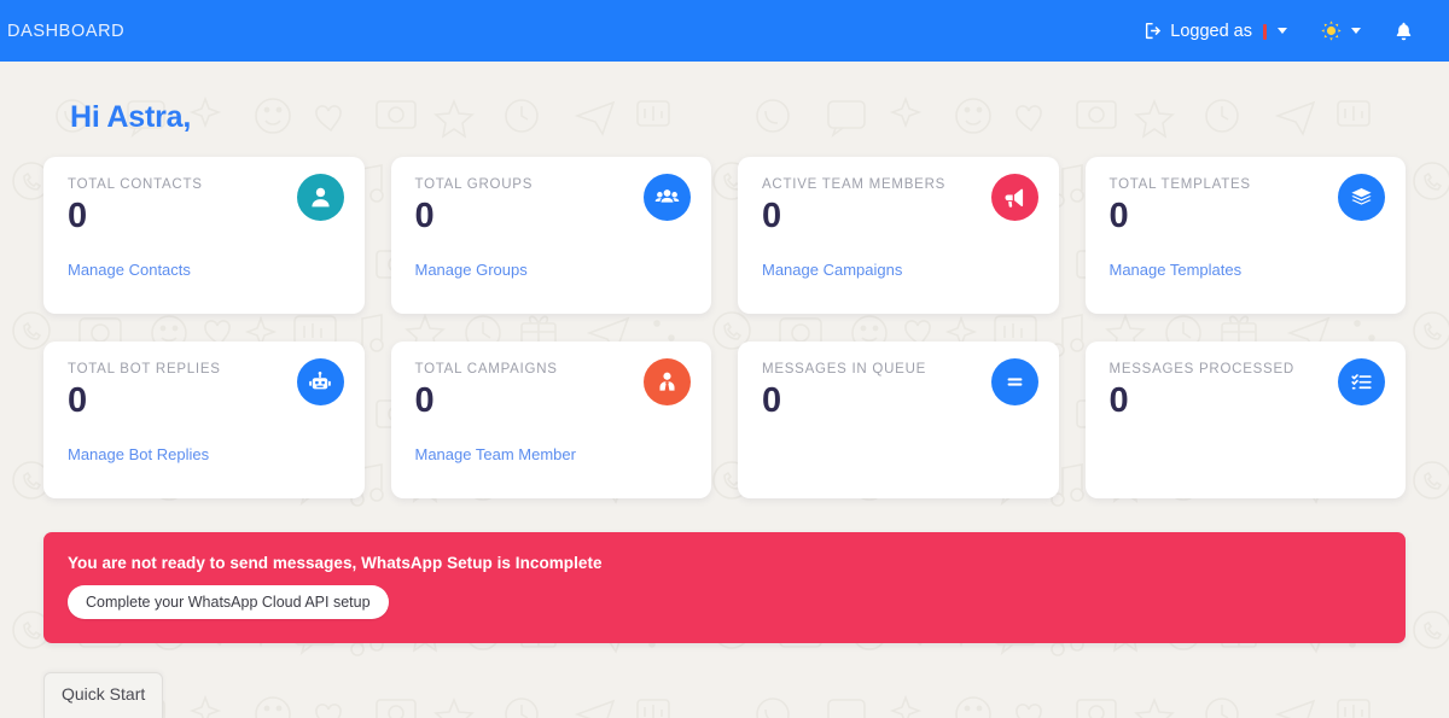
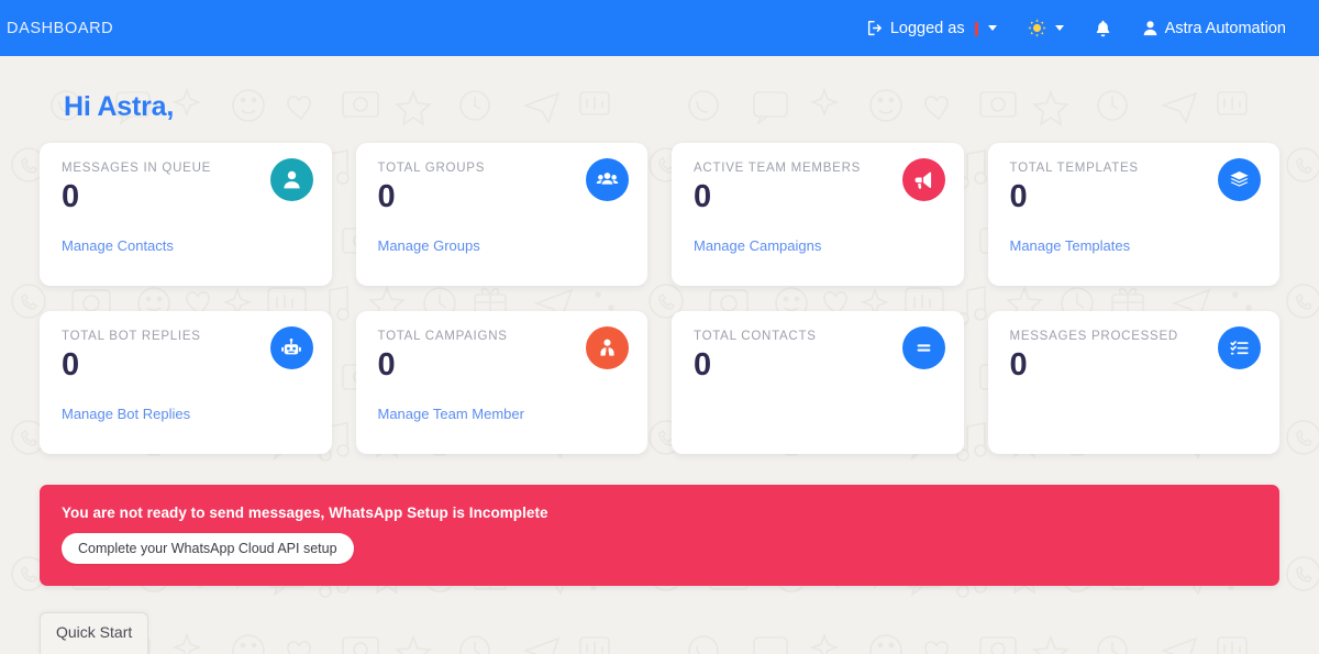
  DASHBOARD
  Logged as
+ Astra Automation
  Hi Astra,
- TOTAL CONTACTS
+ MESSAGES IN QUEUE
  0
  Manage Contacts
  TOTAL GROUPS
  0
  Manage Groups
  ACTIVE TEAM MEMBERS
  0
  Manage Campaigns
  TOTAL TEMPLATES
  0
  Manage Templates
  TOTAL BOT REPLIES
  0
  Manage Bot Replies
  TOTAL CAMPAIGNS
  0
  Manage Team Member
- MESSAGES IN QUEUE
+ TOTAL CONTACTS
  0
  MESSAGES PROCESSED
  0
  You are not ready to send messages, WhatsApp Setup is Incomplete
  Complete your WhatsApp Cloud API setup
  Quick Start
